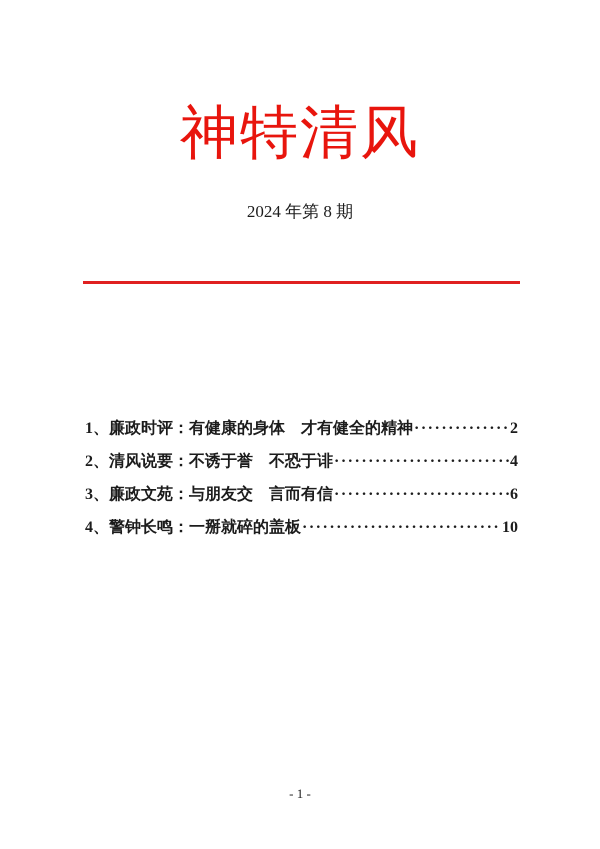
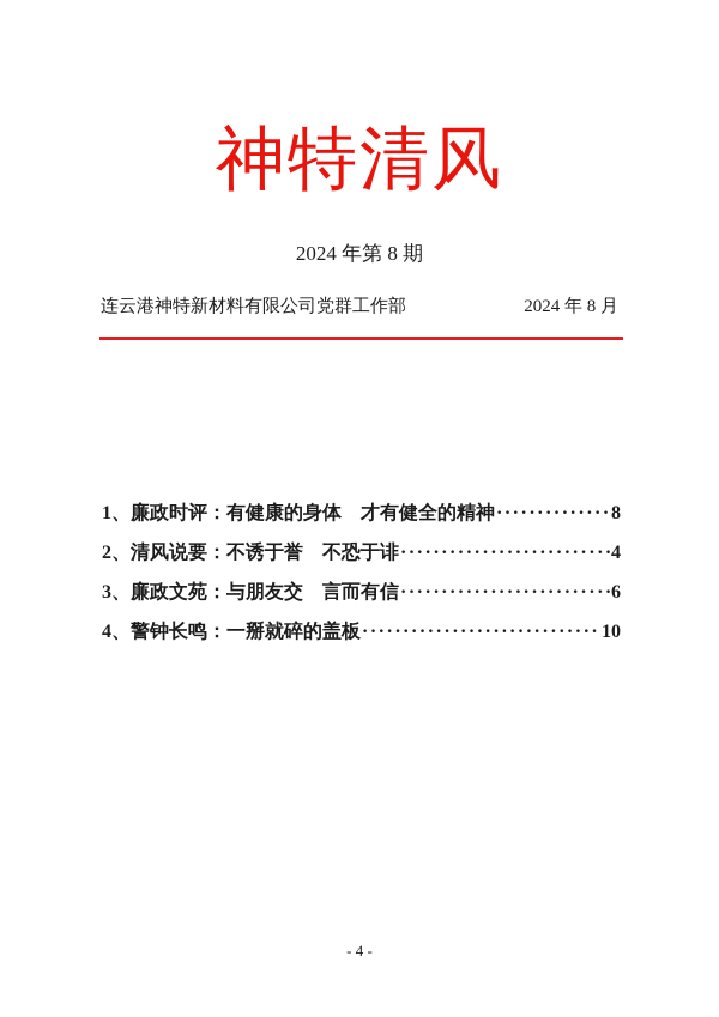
  神特清风
  2024 年第 8 期
+ 连云港神特新材料有限公司党群工作部
+ 2024 年 8 月
  1、廉政时评：有健康的身体 才有健全的精神
- 2
+ 8
  2、清风说要：不诱于誉 不恐于诽
  4
  3、廉政文苑：与朋友交 言而有信
  6
  4、警钟长鸣：一掰就碎的盖板
  10
- - 1 -
+ - 4 -
